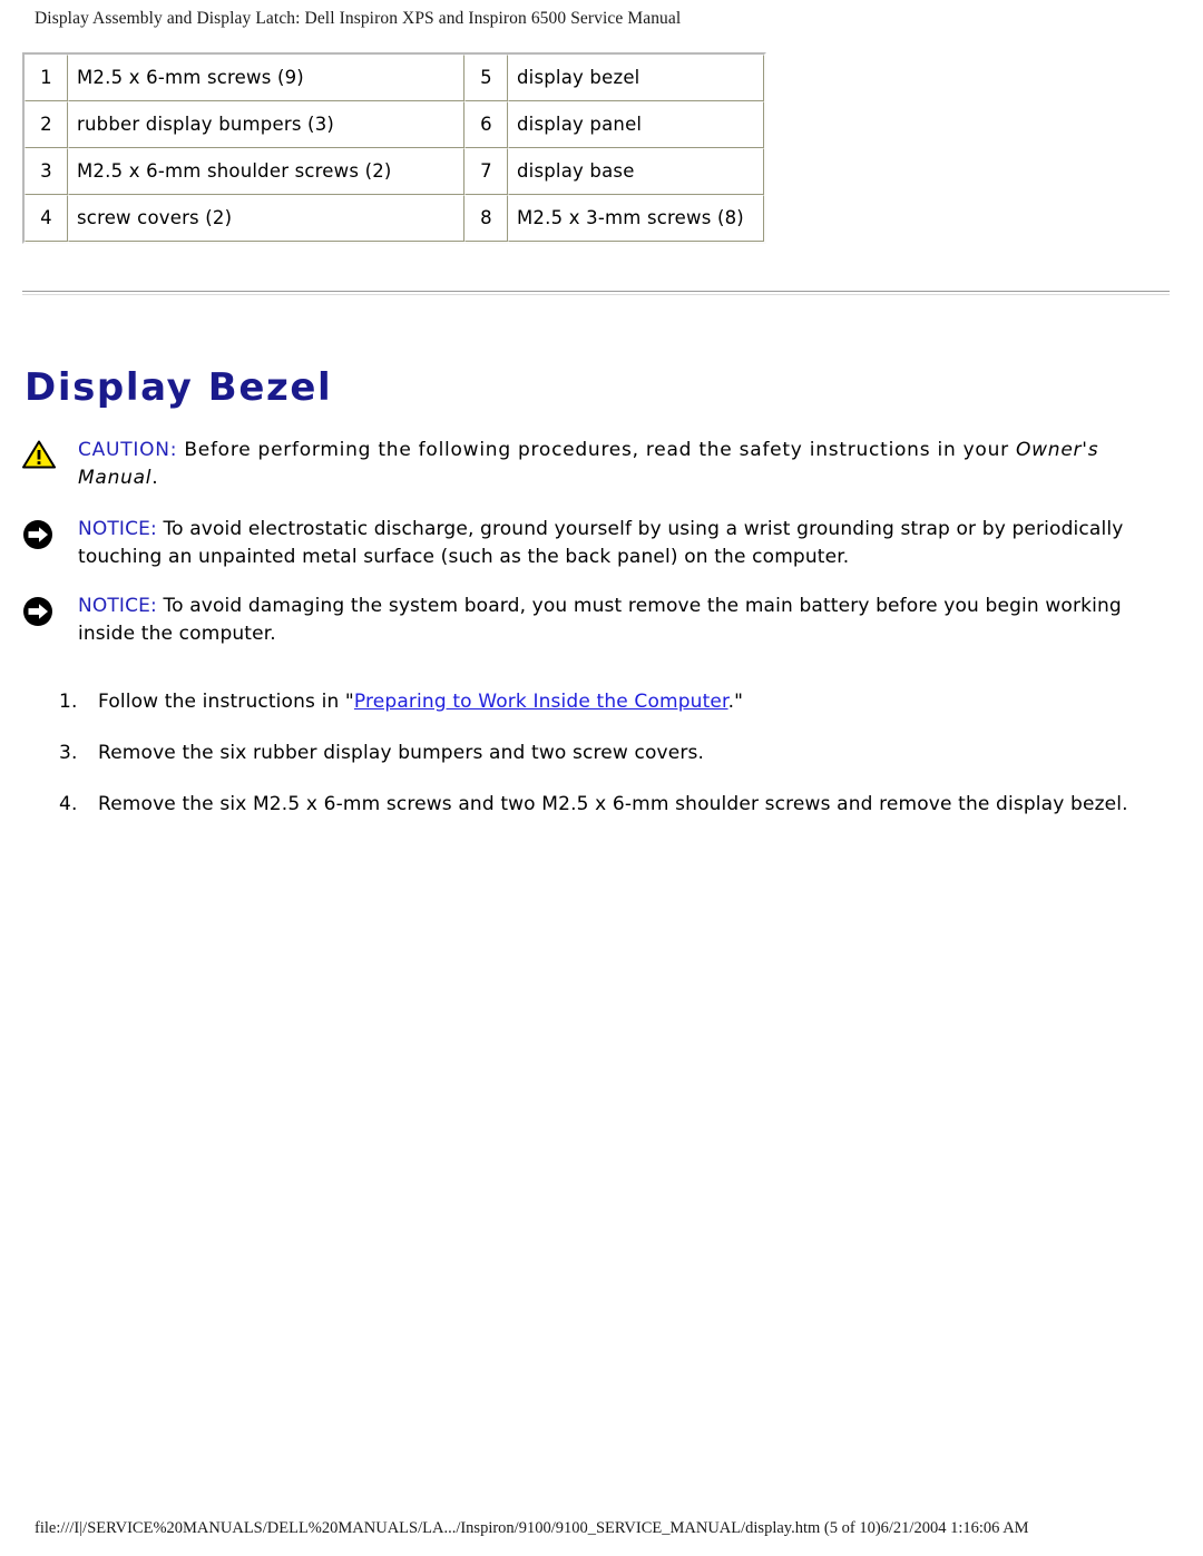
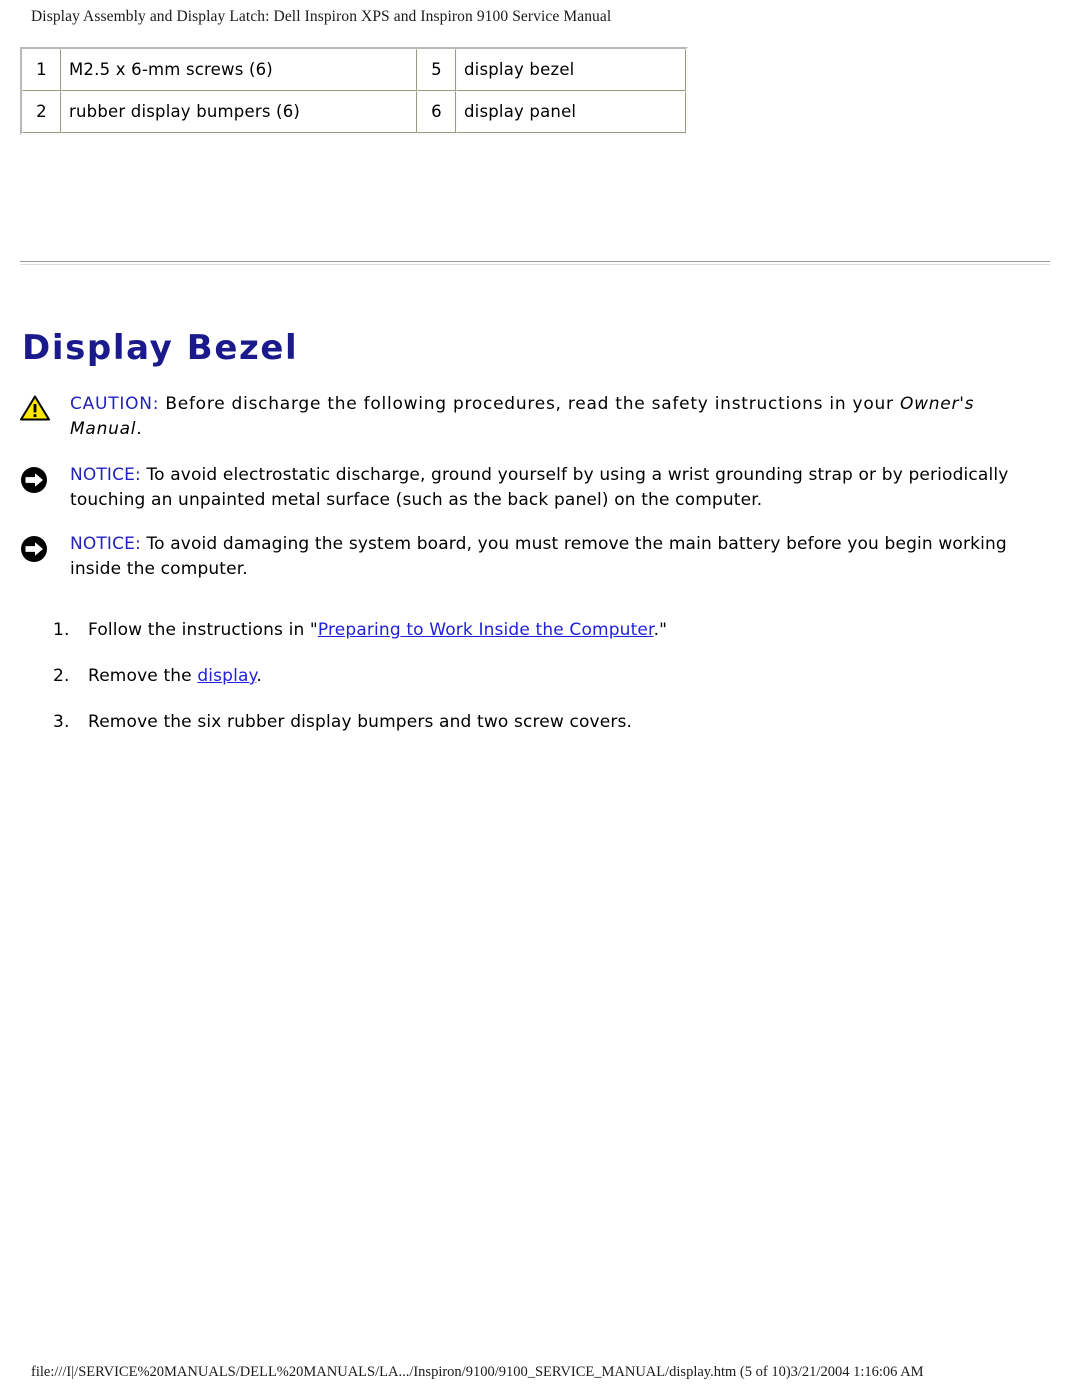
- Display Assembly and Display Latch: Dell Inspiron XPS and Inspiron 6500 Service Manual
+ Display Assembly and Display Latch: Dell Inspiron XPS and Inspiron 9100 Service Manual
- 1	M2.5 x 6-mm screws (9)	5	display bezel
+ 1	M2.5 x 6-mm screws (6)	5	display bezel
- 2	rubber display bumpers (3)	6	display panel
+ 2	rubber display bumpers (6)	6	display panel
- 3	M2.5 x 6-mm shoulder screws (2)	7	display base
- 4	screw covers (2)	8	M2.5 x 3-mm screws (8)
  Display Bezel
- CAUTION: Before performing the following procedures, read the safety instructions in your Owner's Manual.
+ CAUTION: Before discharge the following procedures, read the safety instructions in your Owner's Manual.
  NOTICE: To avoid electrostatic discharge, ground yourself by using a wrist grounding strap or by periodically touching an unpainted metal surface (such as the back panel) on the computer.
  NOTICE: To avoid damaging the system board, you must remove the main battery before you begin working inside the computer.
  1.
  Follow the instructions in "Preparing to Work Inside the Computer."
+ 2.
+ Remove the display.
  3.
  Remove the six rubber display bumpers and two screw covers.
- 4.
- Remove the six M2.5 x 6-mm screws and two M2.5 x 6-mm shoulder screws and remove the display bezel.
- file:///I|/SERVICE%20MANUALS/DELL%20MANUALS/LA.../Inspiron/9100/9100_SERVICE_MANUAL/display.htm (5 of 10)6/21/2004 1:16:06 AM
+ file:///I|/SERVICE%20MANUALS/DELL%20MANUALS/LA.../Inspiron/9100/9100_SERVICE_MANUAL/display.htm (5 of 10)3/21/2004 1:16:06 AM
